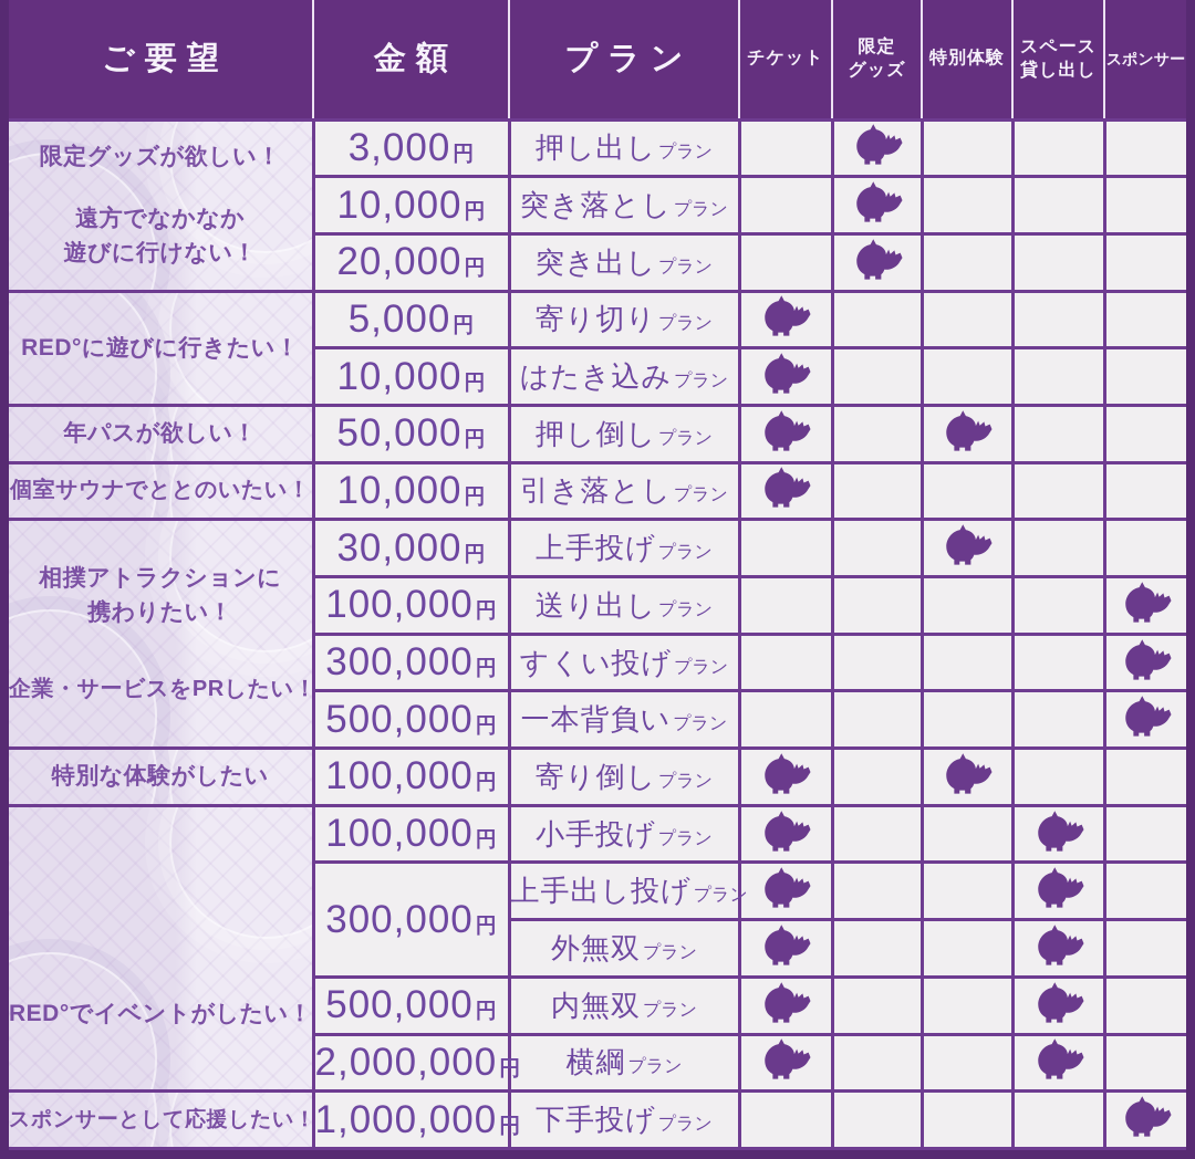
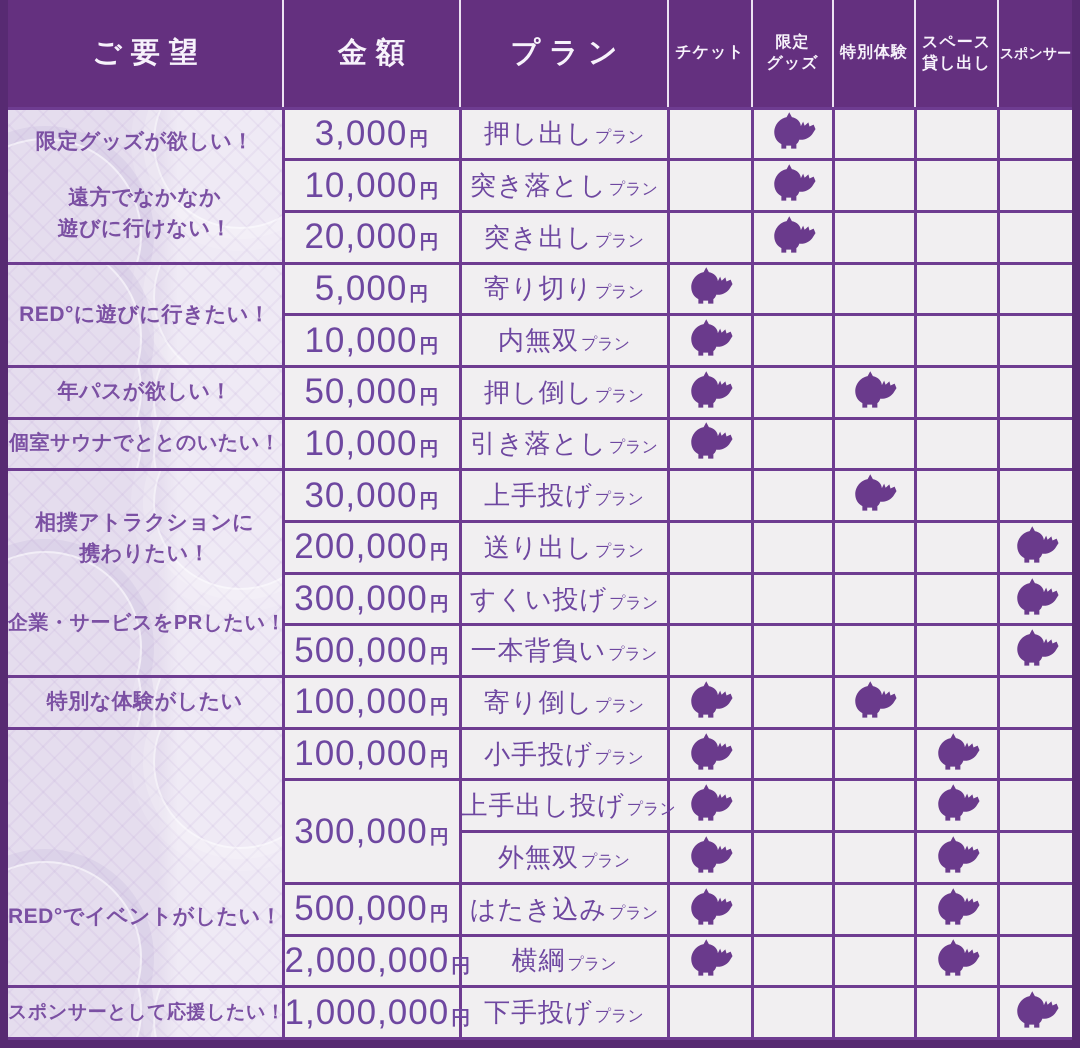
  ご要望	金額	プラン	チケット	限定 グッズ	特別体験	スペース 貸し出し	スポンサー
  限定グッズが欲しい！ 遠方でなかなか 遊びに行けない！	3,000円	押し出しプラン
  10,000円	突き落としプラン
  20,000円	突き出しプラン
  RED°に遊びに行きたい！	5,000円	寄り切りプラン
- 10,000円	はたき込みプラン
+ 10,000円	内無双プラン
  年パスが欲しい！	50,000円	押し倒しプラン
  個室サウナでととのいたい！	10,000円	引き落としプラン
  相撲アトラクションに 携わりたい！ 企業・サービスをPRしたい！	30,000円	上手投げプラン
- 100,000円	送り出しプラン
+ 200,000円	送り出しプラン
  300,000円	すくい投げプラン
  500,000円	一本背負いプラン
  特別な体験がしたい	100,000円	寄り倒しプラン
  RED°でイベントがしたい！	100,000円	小手投げプラン
  300,000円	上手出し投げプラン
  外無双プラン
- 500,000円	内無双プラン
+ 500,000円	はたき込みプラン
  2,000,000円	横綱プラン
  スポンサーとして応援したい！	1,000,000円	下手投げプラン
